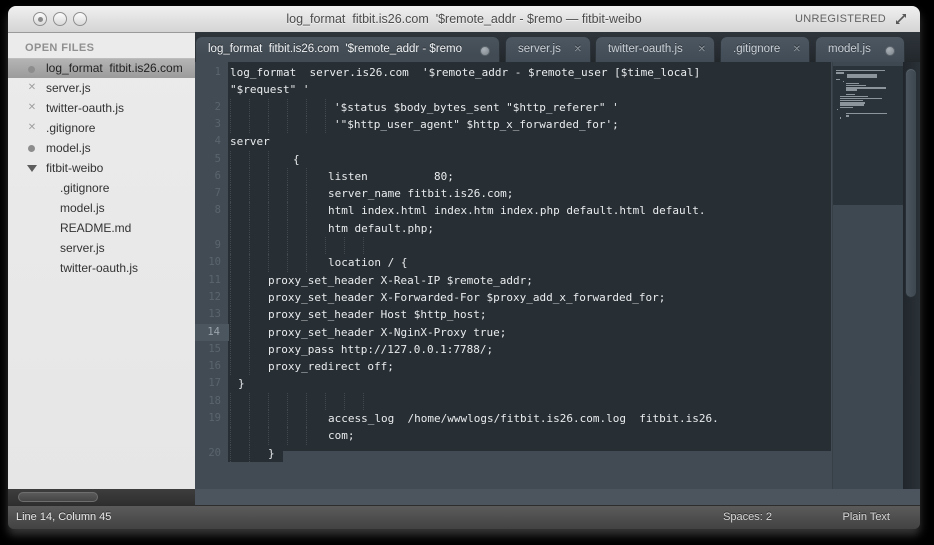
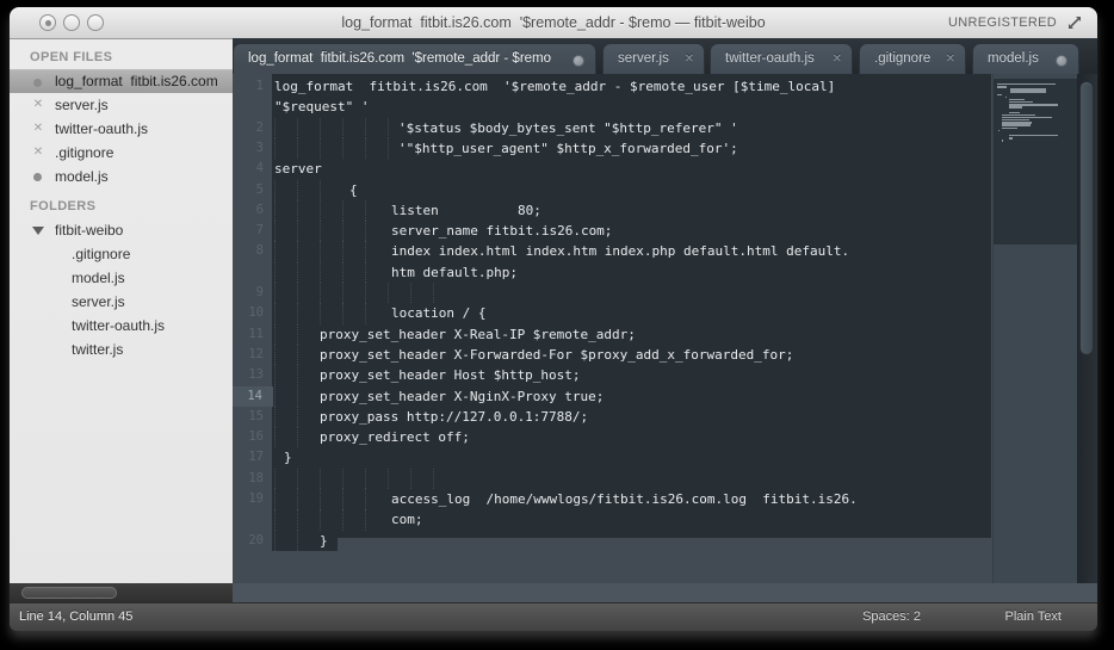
  log_format fitbit.is26.com '$remote_addr - $remo — fitbit-weibo
  UNREGISTERED
  OPEN FILES
  log_format fitbit.is26.com
  ✕
  server.js
  ✕
  twitter-oauth.js
  ✕
  .gitignore
  model.js
+ FOLDERS
  fitbit-weibo
  .gitignore
  model.js
- README.md
  server.js
  twitter-oauth.js
+ twitter.js
  log_format fitbit.is26.com '$remote_addr - $remo
  server.js
  ✕
  twitter-oauth.js
  ✕
  .gitignore
  ✕
  model.js
  1
- log_format server.is26.com '$remote_addr - $remote_user [$time_local]
+ log_format fitbit.is26.com '$remote_addr - $remote_user [$time_local]
  "$request" '
  2
  '$status $body_bytes_sent "$http_referer" '
  3
  '"$http_user_agent" $http_x_forwarded_for';
  4
  server
  5
  {
  6
  listen 80;
  7
  server_name fitbit.is26.com;
  8
- html index.html index.htm index.php default.html default.
+ index index.html index.htm index.php default.html default.
  htm default.php;
  9
  10
  location / {
  11
  proxy_set_header X-Real-IP $remote_addr;
  12
  proxy_set_header X-Forwarded-For $proxy_add_x_forwarded_for;
  13
  proxy_set_header Host $http_host;
  14
  proxy_set_header X-NginX-Proxy true;
  15
  proxy_pass http://127.0.0.1:7788/;
  16
  proxy_redirect off;
  17
  }
  18
  19
  access_log /home/wwwlogs/fitbit.is26.com.log fitbit.is26.
  com;
  20
  }
  Line 14, Column 45
  Spaces: 2
  Plain Text
